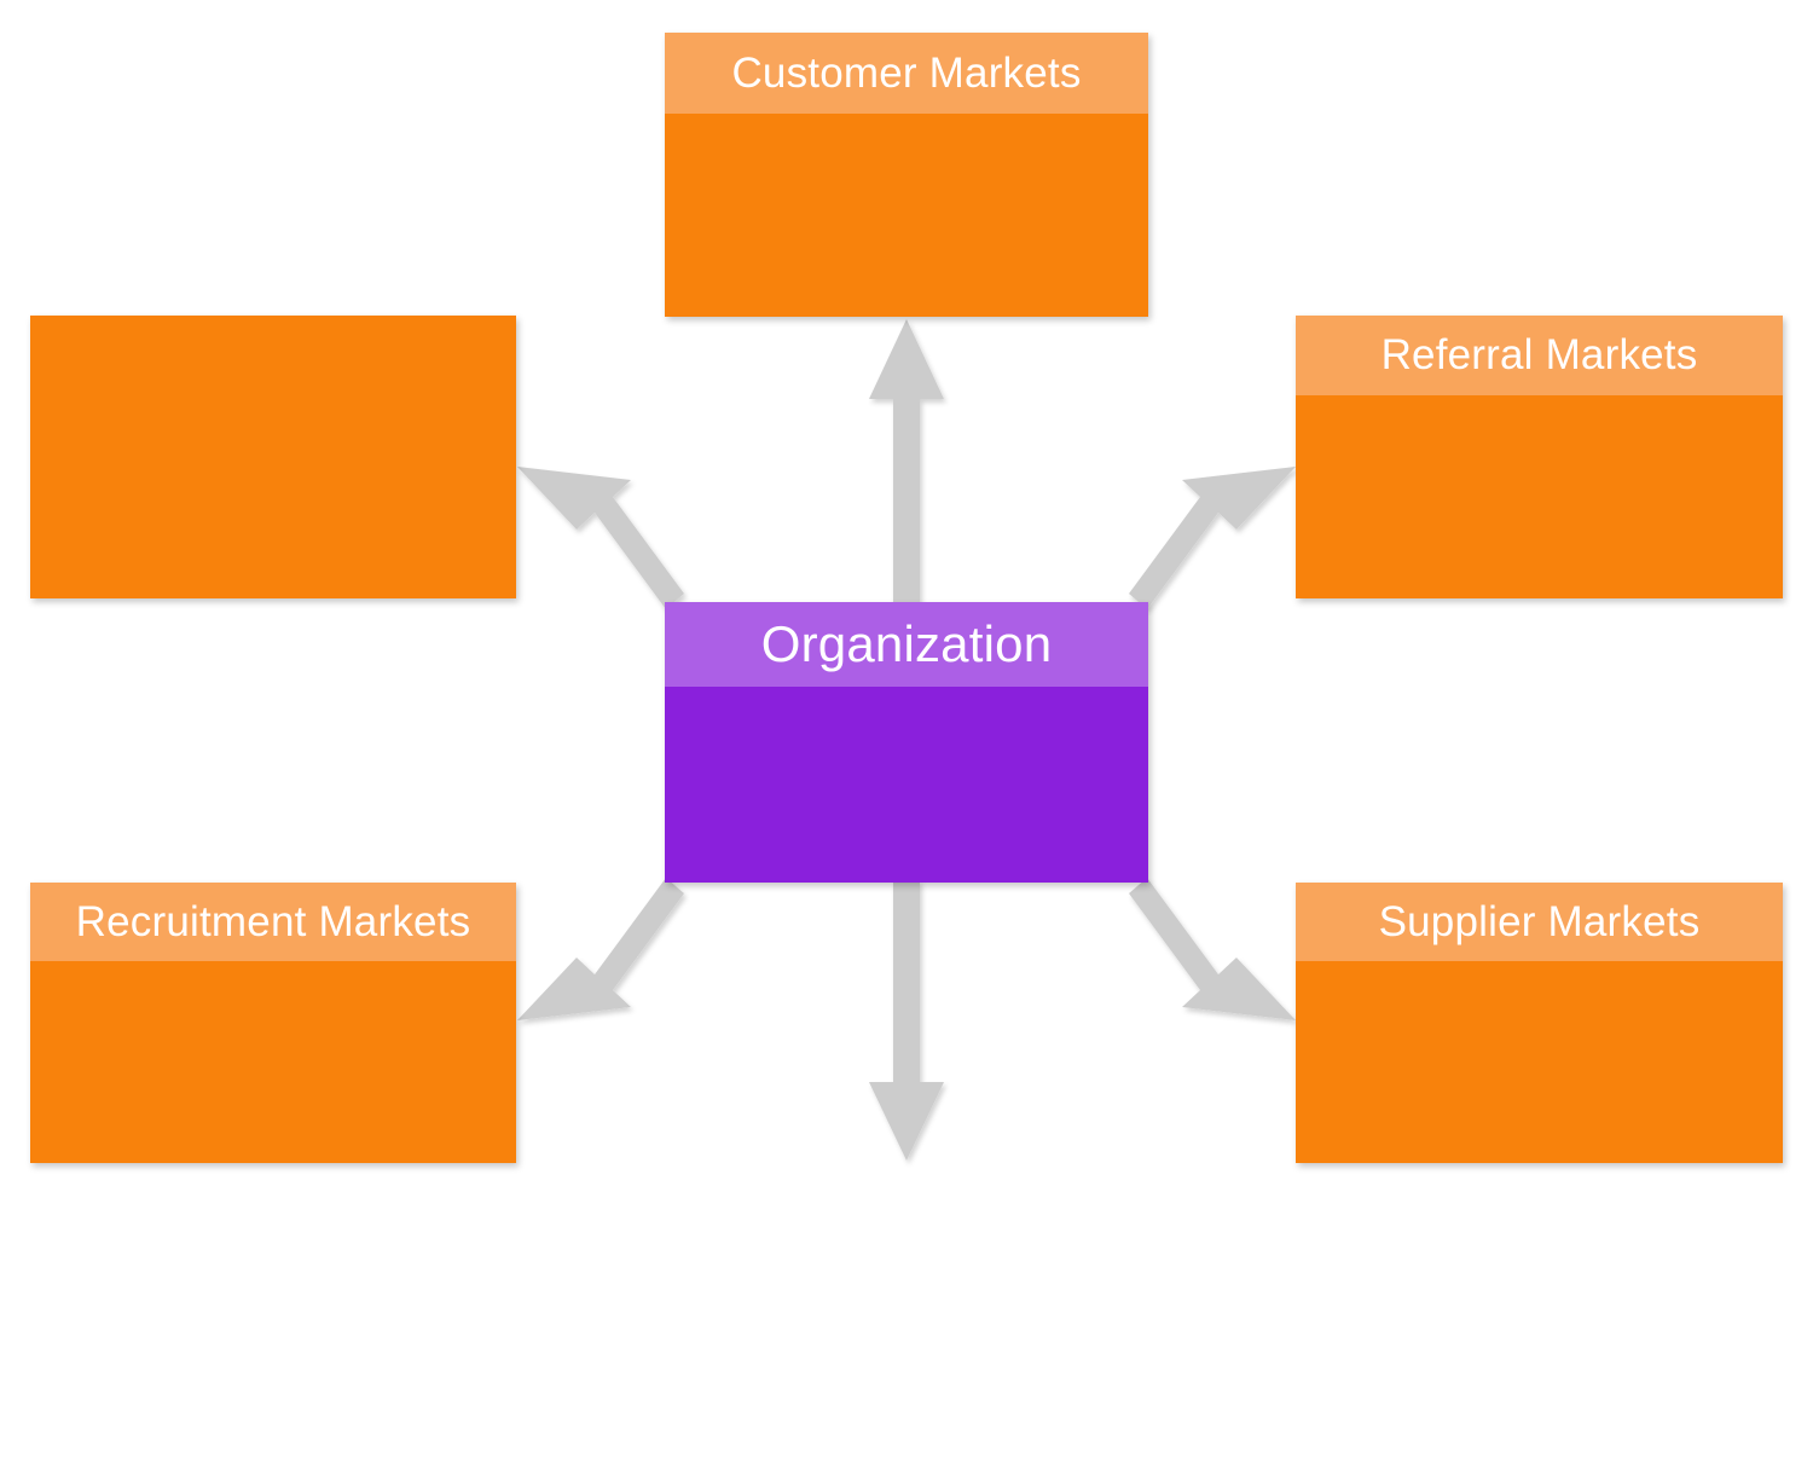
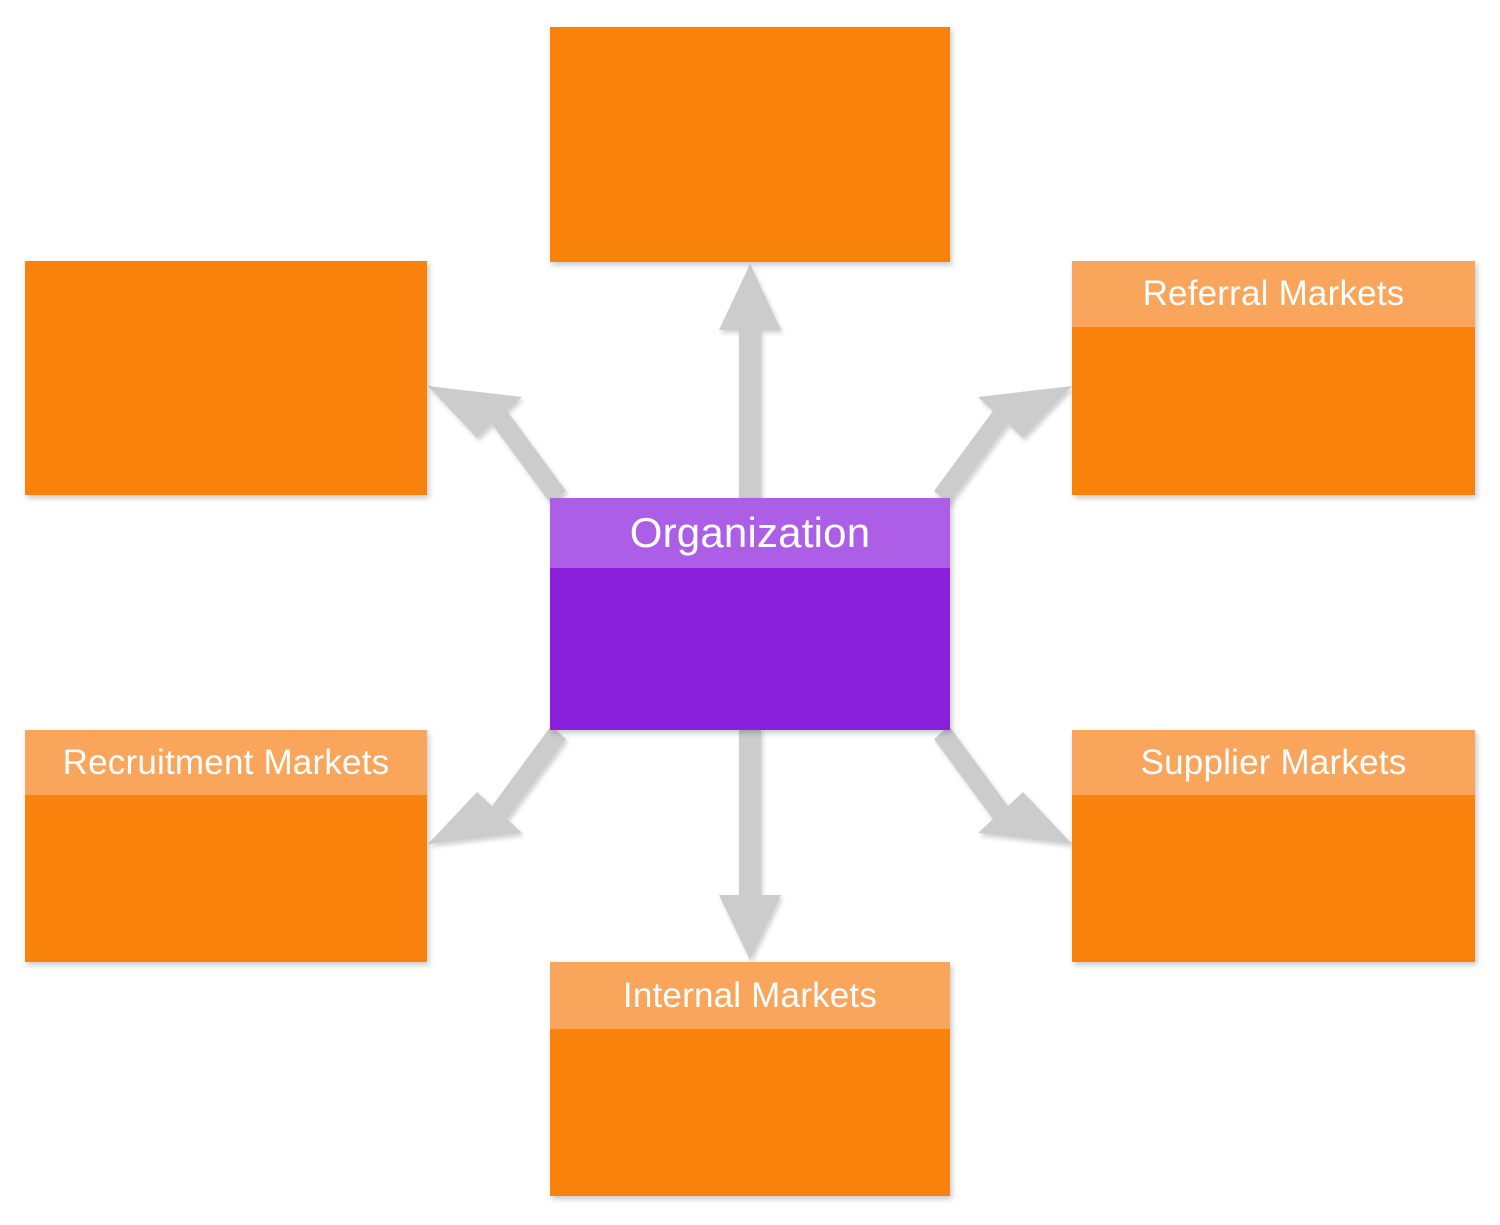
- Customer Markets
  Referral Markets
  Organization
  Recruitment Markets
  Supplier Markets
+ Internal Markets
